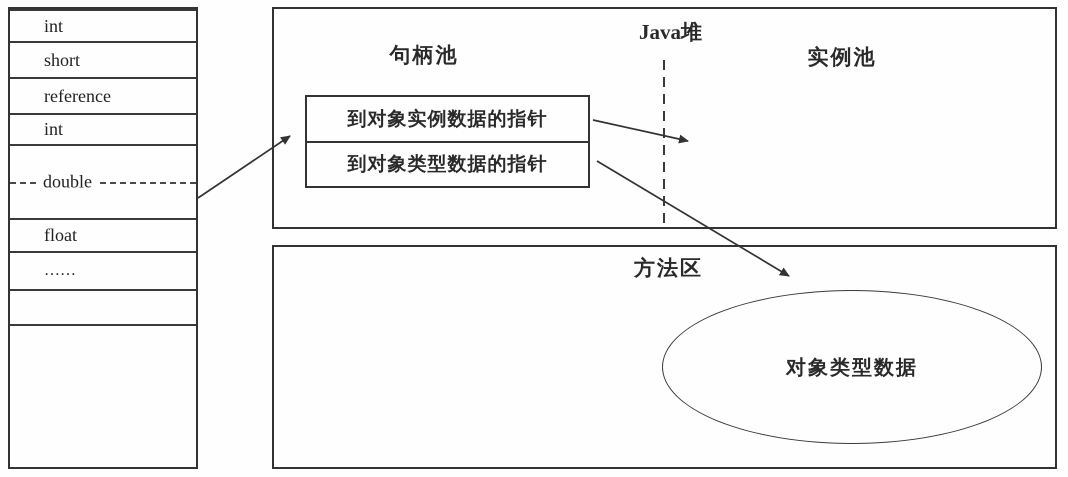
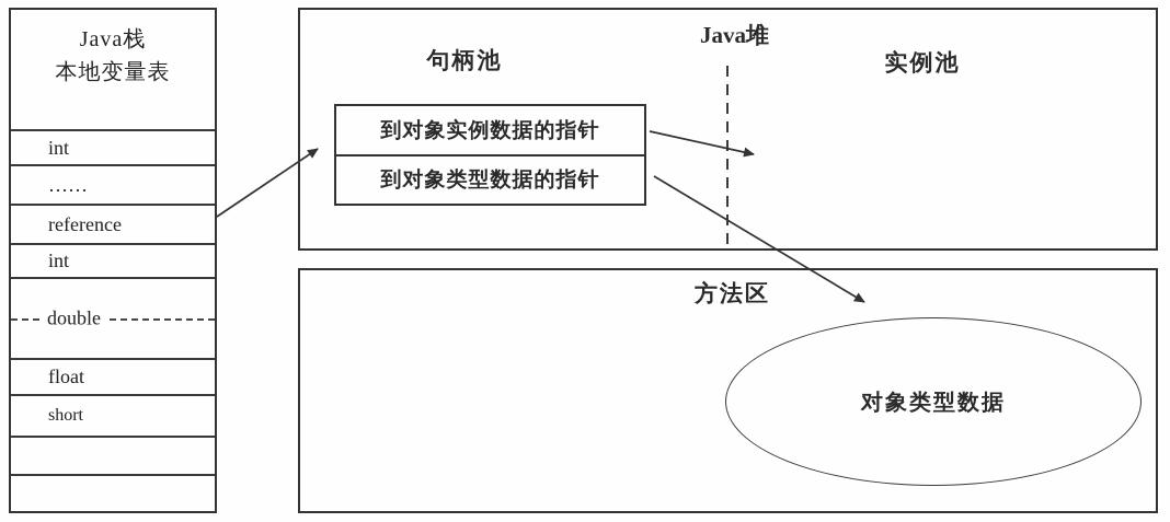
+ Java栈
+ 本地变量表
  int
- short
+ ……
  reference
  int
  double
  float
- ……
+ short
  Java堆
  句柄池
  实例池
  到对象实例数据的指针
  到对象类型数据的指针
  方法区
  对象类型数据
